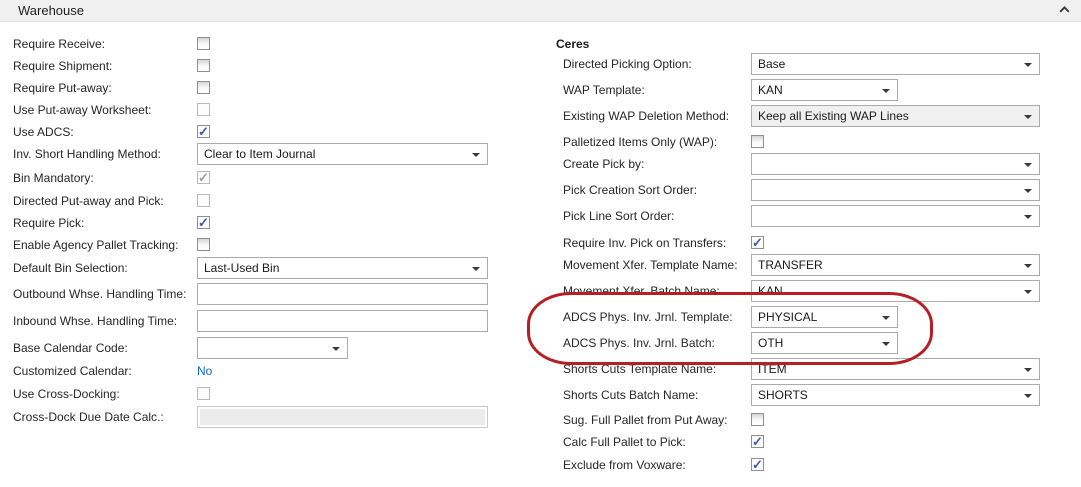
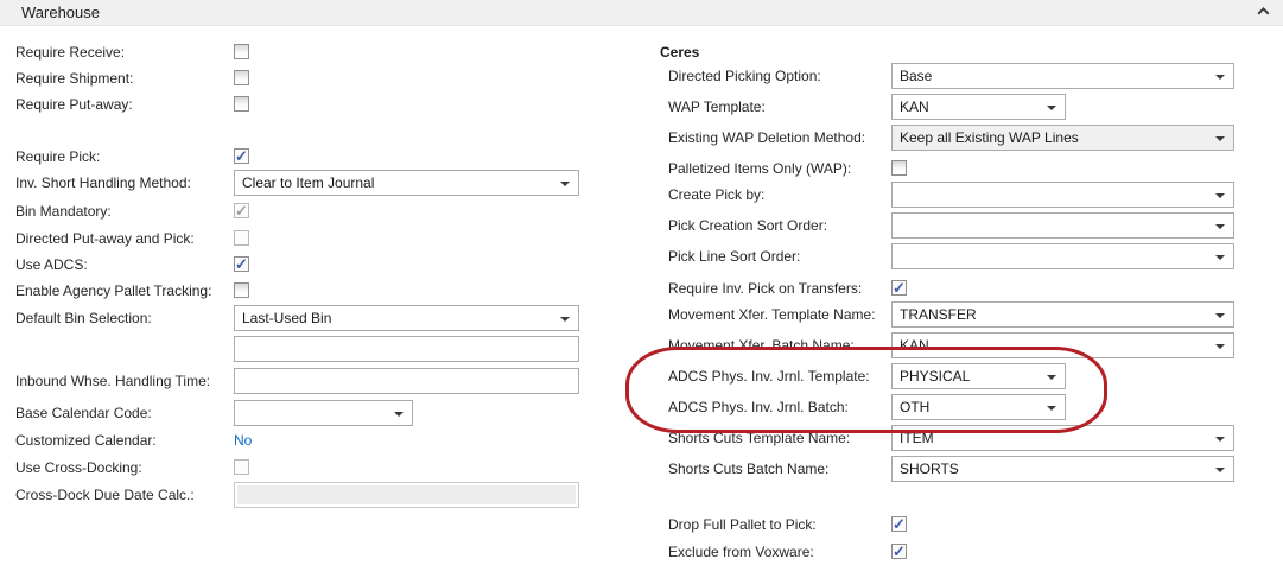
  Warehouse
  Require Receive:
  Require Shipment:
  Require Put-away:
- Use Put-away Worksheet:
- Use ADCS:
+ Require Pick:
  ✓
  Inv. Short Handling Method:
  Clear to Item Journal
  Bin Mandatory:
  ✓
  Directed Put-away and Pick:
- Require Pick:
+ Use ADCS:
  ✓
  Enable Agency Pallet Tracking:
  Default Bin Selection:
  Last-Used Bin
- Outbound Whse. Handling Time:
  Inbound Whse. Handling Time:
  Base Calendar Code:
  Customized Calendar:
  No
  Use Cross-Docking:
  Cross-Dock Due Date Calc.:
  Ceres
  Directed Picking Option:
  Base
  WAP Template:
  KAN
  Existing WAP Deletion Method:
  Keep all Existing WAP Lines
  Palletized Items Only (WAP):
  Create Pick by:
  Pick Creation Sort Order:
  Pick Line Sort Order:
  Require Inv. Pick on Transfers:
  ✓
  Movement Xfer. Template Name:
  TRANSFER
  Movement Xfer. Batch Name:
  KAN
  ADCS Phys. Inv. Jrnl. Template:
  PHYSICAL
  ADCS Phys. Inv. Jrnl. Batch:
  OTH
  Shorts Cuts Template Name:
  ITEM
  Shorts Cuts Batch Name:
  SHORTS
- Sug. Full Pallet from Put Away:
- Calc Full Pallet to Pick:
+ Drop Full Pallet to Pick:
  ✓
  Exclude from Voxware:
  ✓
